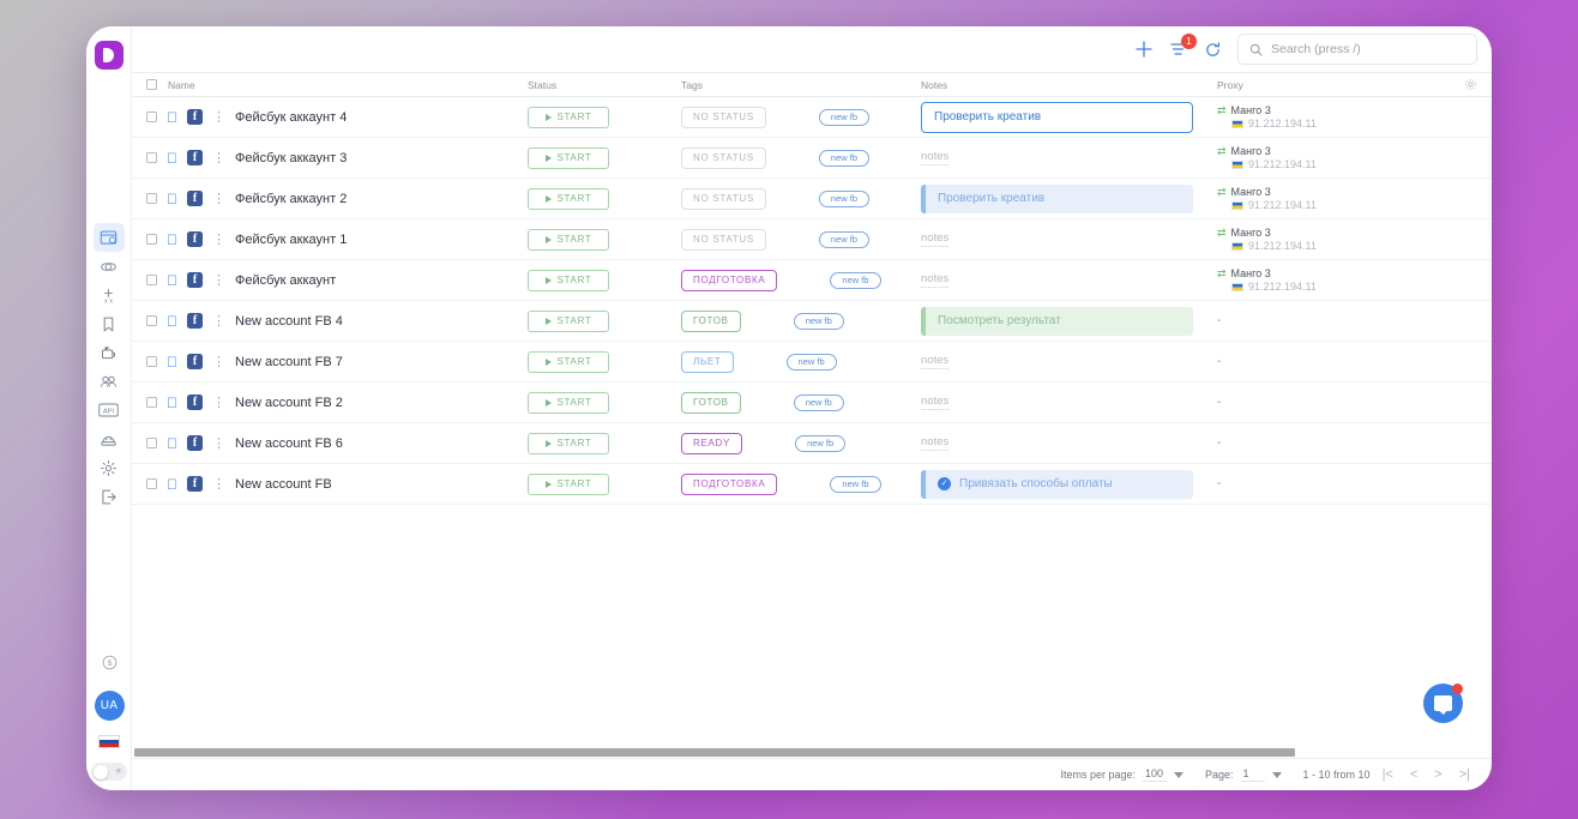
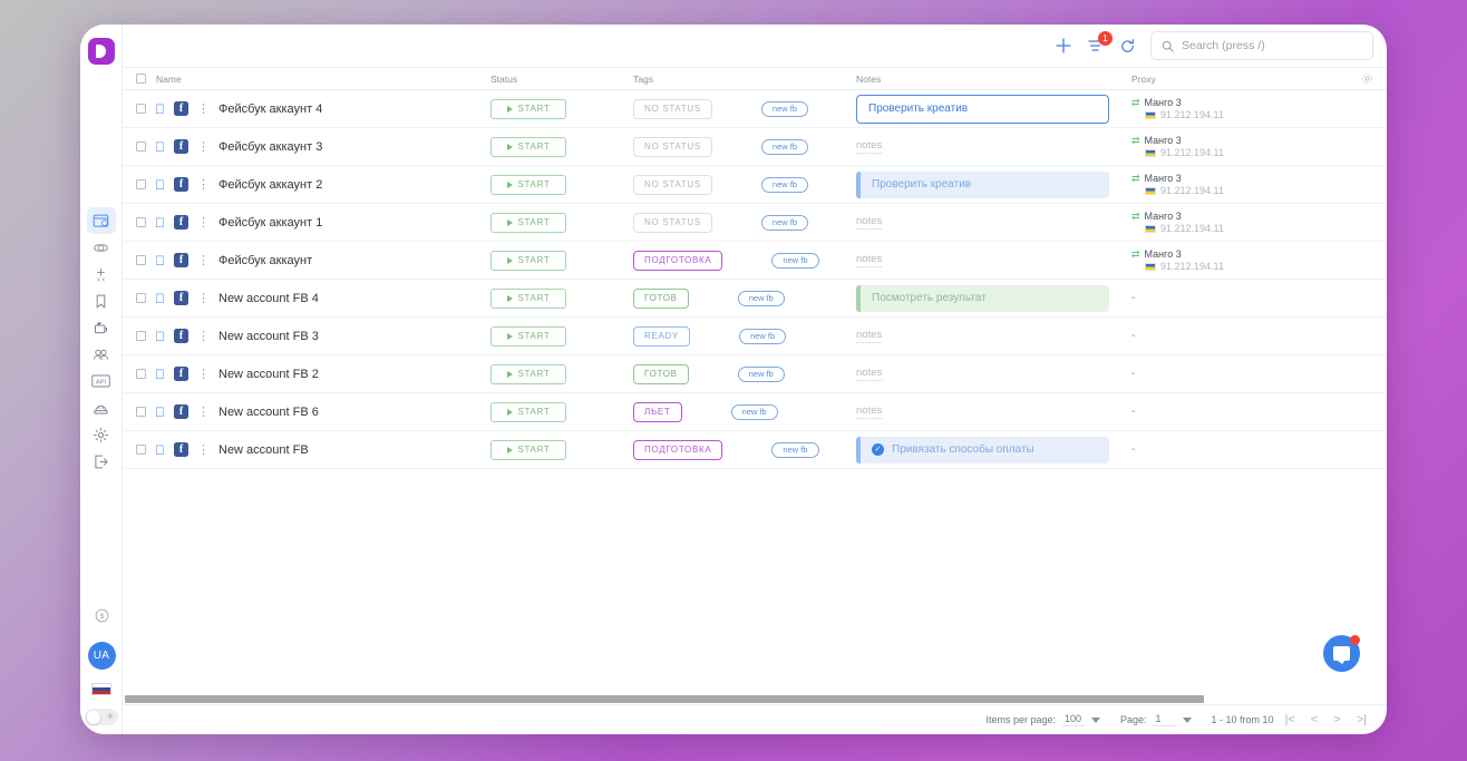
  UA
  ☀
  1
  Search (press /)
  Name
  Status
  Tags
  Notes
  Proxy
  
  f
  ⋮
  Фейсбук аккаунт 4
  START
  NO STATUS new fb
  Проверить креатив
  ⇄
  Манго 3
  91.212.194.11
  
  f
  ⋮
  Фейсбук аккаунт 3
  START
  NO STATUS new fb
  notes
  ⇄
  Манго 3
  91.212.194.11
  
  f
  ⋮
  Фейсбук аккаунт 2
  START
  NO STATUS new fb
  Проверить креатив
  ⇄
  Манго 3
  91.212.194.11
  
  f
  ⋮
  Фейсбук аккаунт 1
  START
  NO STATUS new fb
  notes
  ⇄
  Манго 3
  91.212.194.11
  
  f
  ⋮
  Фейсбук аккаунт
  START
  ПОДГОТОВКА new fb
  notes
  ⇄
  Манго 3
  91.212.194.11
  
  f
  ⋮
  New account FB 4
  START
  ГОТОВ new fb
  Посмотреть результат
  -
  
  f
  ⋮
- New account FB 7
+ New account FB 3
  START
- ЛЬЕТ new fb
+ READY new fb
  notes
  -
  
  f
  ⋮
  New account FB 2
  START
  ГОТОВ new fb
  notes
  -
  
  f
  ⋮
  New account FB 6
  START
- READY new fb
+ ЛЬЕТ new fb
  notes
  -
  
  f
  ⋮
  New account FB
  START
  ПОДГОТОВКА new fb
  Привязать способы оплаты
  -
  Items per page:
  100
  Page:
  1
  1 - 10 from 10
  |<
  <
  >
  >|
